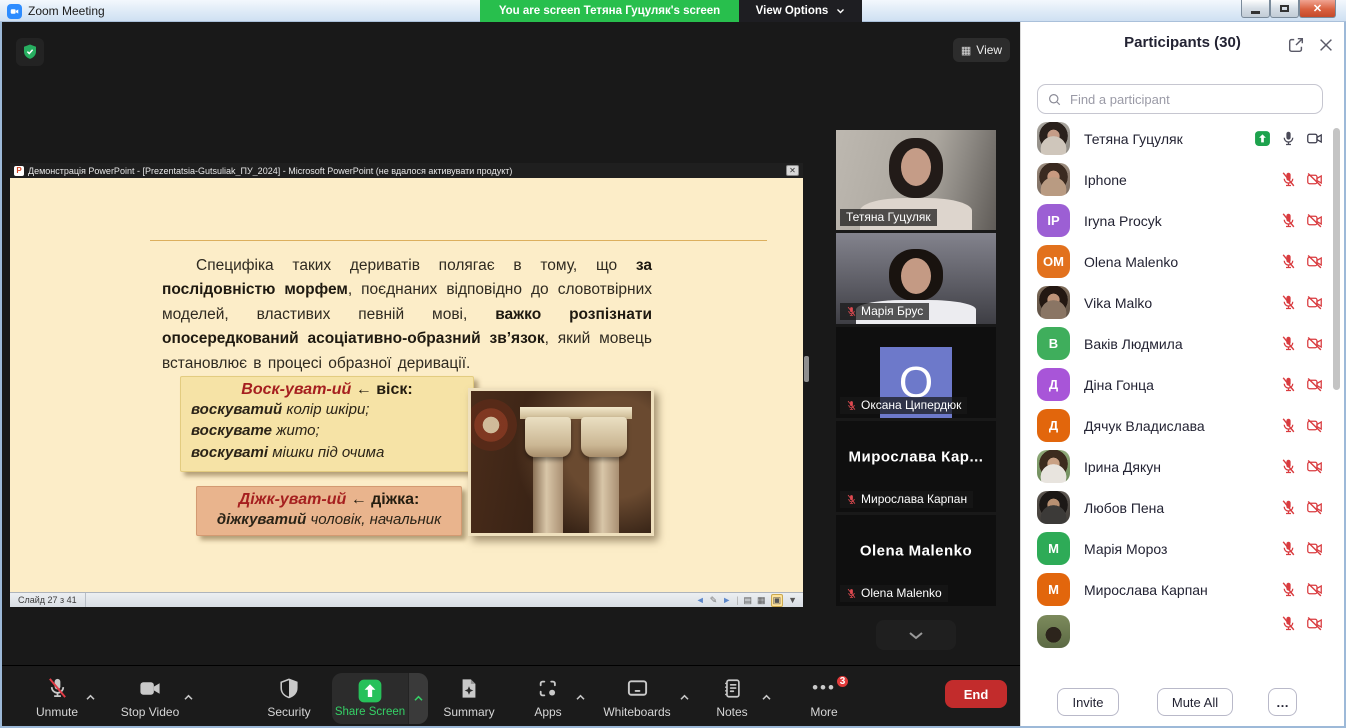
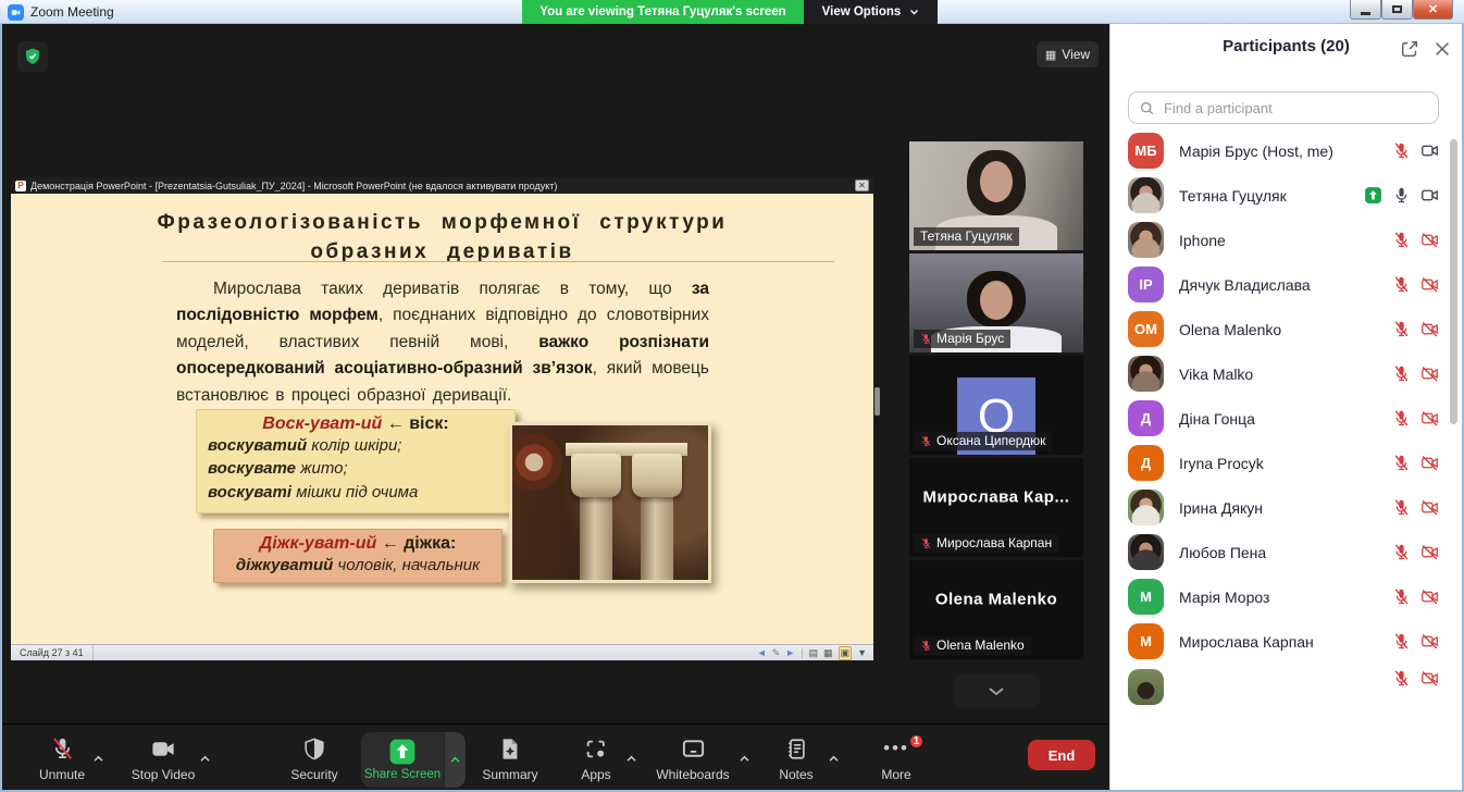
  Zoom Meeting
- You are screen Тетяна Гуцуляк's screen
+ You are viewing Тетяна Гуцуляк's screen
  View Options
  ✕
  ▦
  View
  P
  Демонстрація PowerPoint - [Prezentatsia-Gutsuliak_ПУ_2024] - Microsoft PowerPoint (не вдалося активувати продукт)
  ✕
+ Фразеологізованість морфемної структури
+ образних дериватів
- Специфіка таких дериватів полягає в тому, що за послідовністю морфем, поєднаних відповідно до словотвірних моделей, властивих певній мові, важко розпізнати опосередкований асоціативно-образний зв’язок, який мовець встановлює в процесі образної деривації.
+ Мирослава таких дериватів полягає в тому, що за послідовністю морфем, поєднаних відповідно до словотвірних моделей, властивих певній мові, важко розпізнати опосередкований асоціативно-образний зв’язок, який мовець встановлює в процесі образної деривації.
  Воск-уват-ий ← віск:
  воскуватий колір шкіри;
  воскувате жито;
  воскуваті мішки під очима
  Діжк-уват-ий ← діжка:
  діжкуватий чоловік, начальник
  Слайд 27 з 41
  ◄
  ✎
  ►
  |
  ▤
  ▦
  ▣
  ▼
  Тетяна Гуцуляк
  Марія Брус
  O
  Оксана Ципердюк
  Мирослава Кар...
  Мирослава Карпан
  Olena Malenko
  Olena Malenko
  Unmute
  Stop Video
  Security
  Share Screen
  Summary
  Apps
  Whiteboards
  Notes
  •••
  More
- 3
+ 1
  End
- Participants (30)
+ Participants (20)
  Find a participant
+ МБ
+ Марія Брус (Host, me)
  Тетяна Гуцуляк
  Iphone
  IP
- Iryna Procyk
+ Дячук Владислава
  OM
  Olena Malenko
  Vika Malko
- В
- Ваків Людмила
  Д
  Діна Гонца
  Д
- Дячук Владислава
+ Iryna Procyk
  Ірина Дякун
  Любов Пена
  М
  Марія Мороз
  М
  Мирослава Карпан
- Invite
- Mute All
- …
